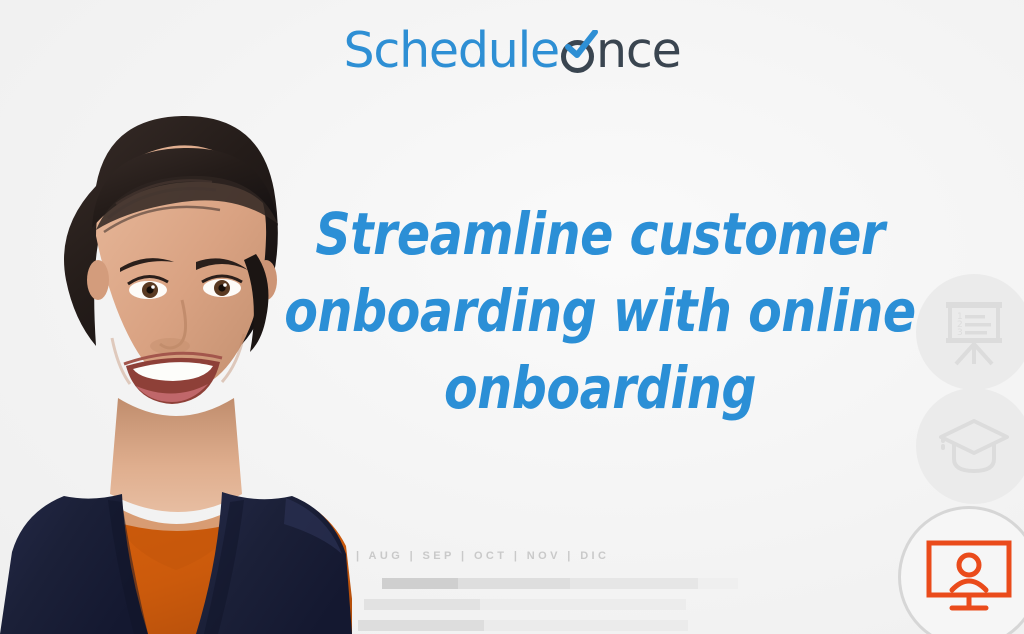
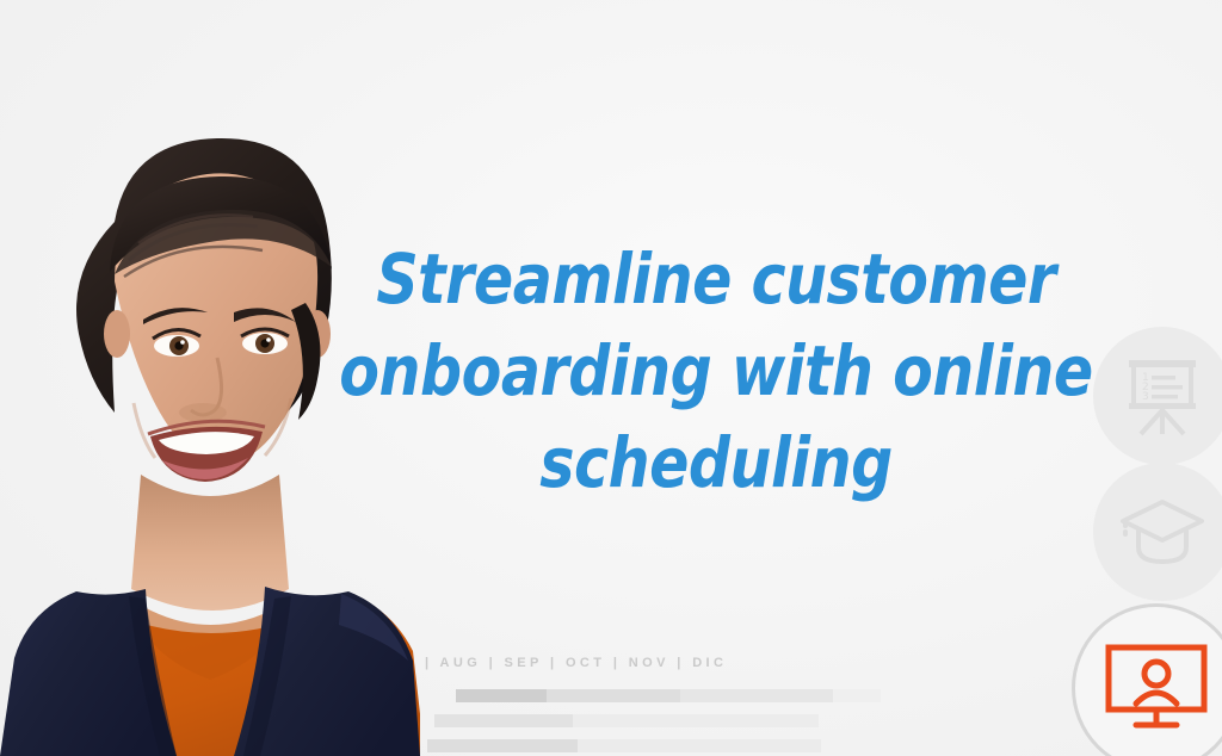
- Schedule nce
- Streamline customer onboarding with online onboarding
+ Streamline customer onboarding with online scheduling
  | AUG | SEP | OCT | NOV | DIC
